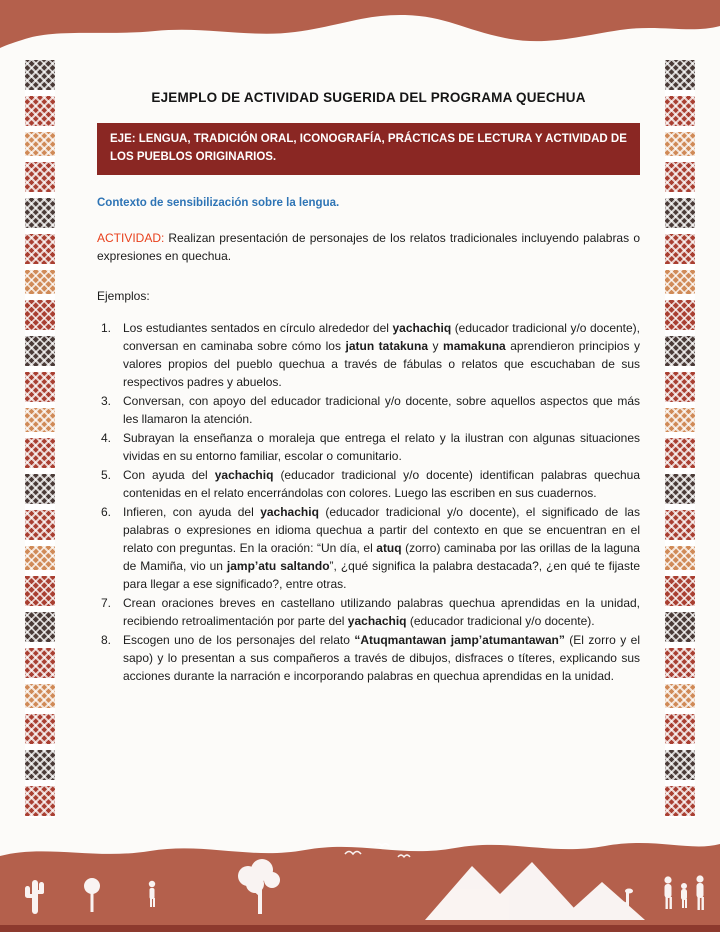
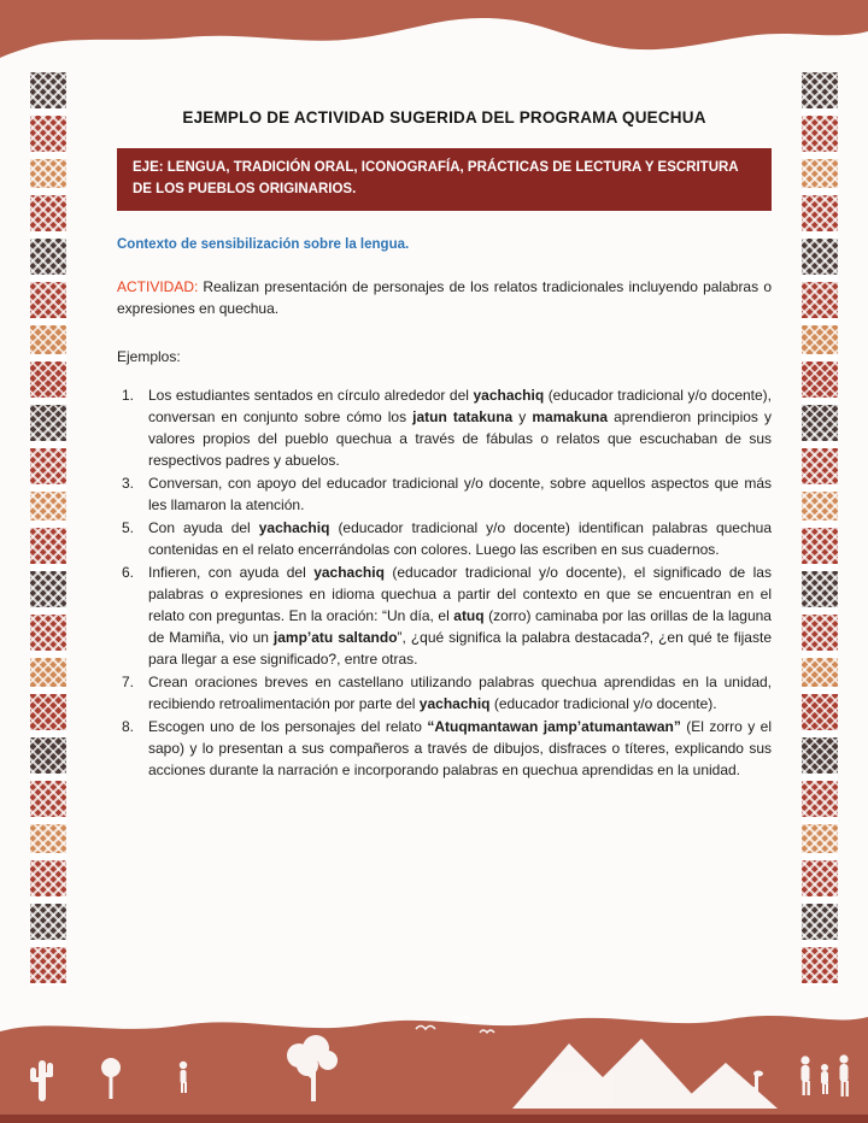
  EJEMPLO DE ACTIVIDAD SUGERIDA DEL PROGRAMA QUECHUA
- EJE: LENGUA, TRADICIÓN ORAL, ICONOGRAFÍA, PRÁCTICAS DE LECTURA Y ACTIVIDAD DE LOS PUEBLOS ORIGINARIOS.
+ EJE: LENGUA, TRADICIÓN ORAL, ICONOGRAFÍA, PRÁCTICAS DE LECTURA Y ESCRITURA DE LOS PUEBLOS ORIGINARIOS.
  Contexto de sensibilización sobre la lengua.
  ACTIVIDAD: Realizan presentación de personajes de los relatos tradicionales incluyendo palabras o expresiones en quechua.
  Ejemplos:
  1.
- Los estudiantes sentados en círculo alrededor del yachachiq (educador tradicional y/o docente), conversan en caminaba sobre cómo los jatun tatakuna y mamakuna aprendieron principios y valores propios del pueblo quechua a través de fábulas o relatos que escuchaban de sus respectivos padres y abuelos.
+ Los estudiantes sentados en círculo alrededor del yachachiq (educador tradicional y/o docente), conversan en conjunto sobre cómo los jatun tatakuna y mamakuna aprendieron principios y valores propios del pueblo quechua a través de fábulas o relatos que escuchaban de sus respectivos padres y abuelos.
  3.
  Conversan, con apoyo del educador tradicional y/o docente, sobre aquellos aspectos que más les llamaron la atención.
- 4.
- Subrayan la enseñanza o moraleja que entrega el relato y la ilustran con algunas situaciones vividas en su entorno familiar, escolar o comunitario.
  5.
  Con ayuda del yachachiq (educador tradicional y/o docente) identifican palabras quechua contenidas en el relato encerrándolas con colores. Luego las escriben en sus cuadernos.
  6.
  Infieren, con ayuda del yachachiq (educador tradicional y/o docente), el significado de las palabras o expresiones en idioma quechua a partir del contexto en que se encuentran en el relato con preguntas. En la oración: “Un día, el atuq (zorro) caminaba por las orillas de la laguna de Mamiña, vio un jamp’atu saltando”, ¿qué significa la palabra destacada?, ¿en qué te fijaste para llegar a ese significado?, entre otras.
  7.
  Crean oraciones breves en castellano utilizando palabras quechua aprendidas en la unidad, recibiendo retroalimentación por parte del yachachiq (educador tradicional y/o docente).
  8.
  Escogen uno de los personajes del relato “Atuqmantawan jamp’atumantawan” (El zorro y el sapo) y lo presentan a sus compañeros a través de dibujos, disfraces o títeres, explicando sus acciones durante la narración e incorporando palabras en quechua aprendidas en la unidad.
